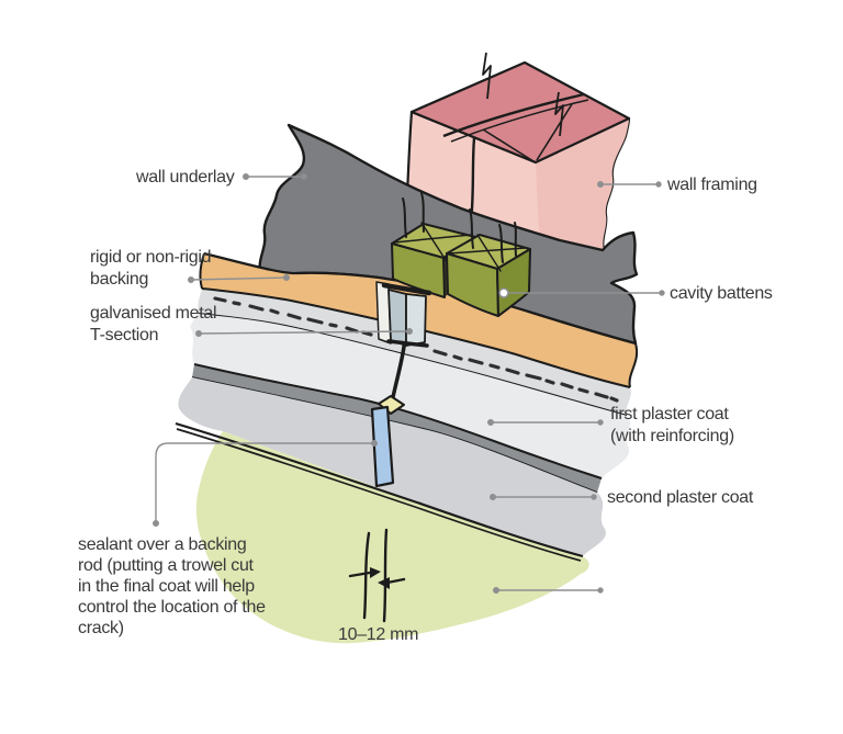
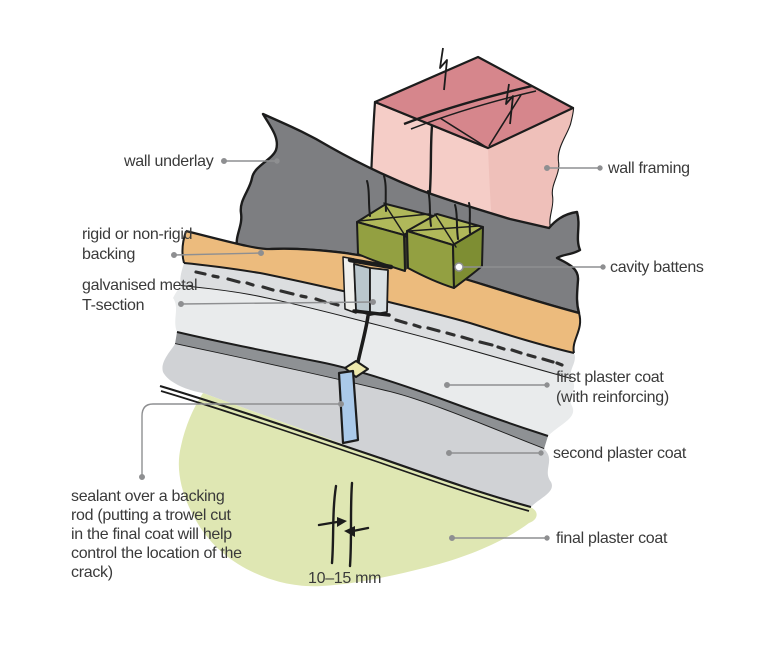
  wall underlay
  rigid or non-rigid
  backing
  galvanised metal
  T-section
  wall framing
  cavity battens
  first plaster coat
  (with reinforcing)
  second plaster coat
+ final plaster coat
  sealant over a backing
  rod (putting a trowel cut
  in the final coat will help
  control the location of the
  crack)
- 10–12 mm
+ 10–15 mm
